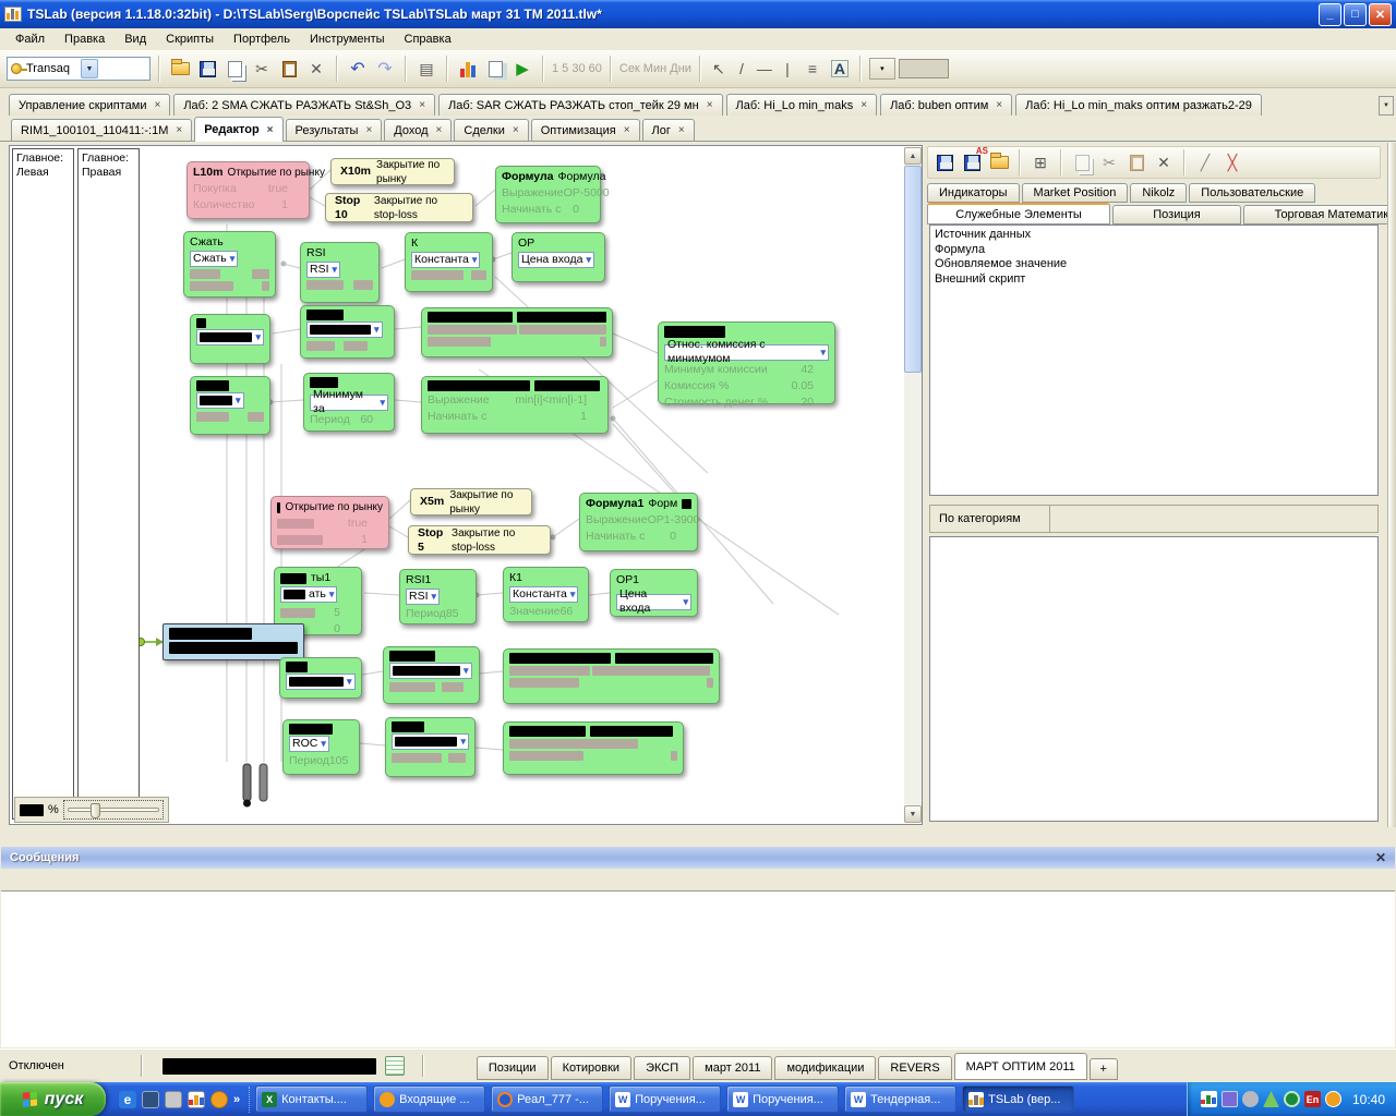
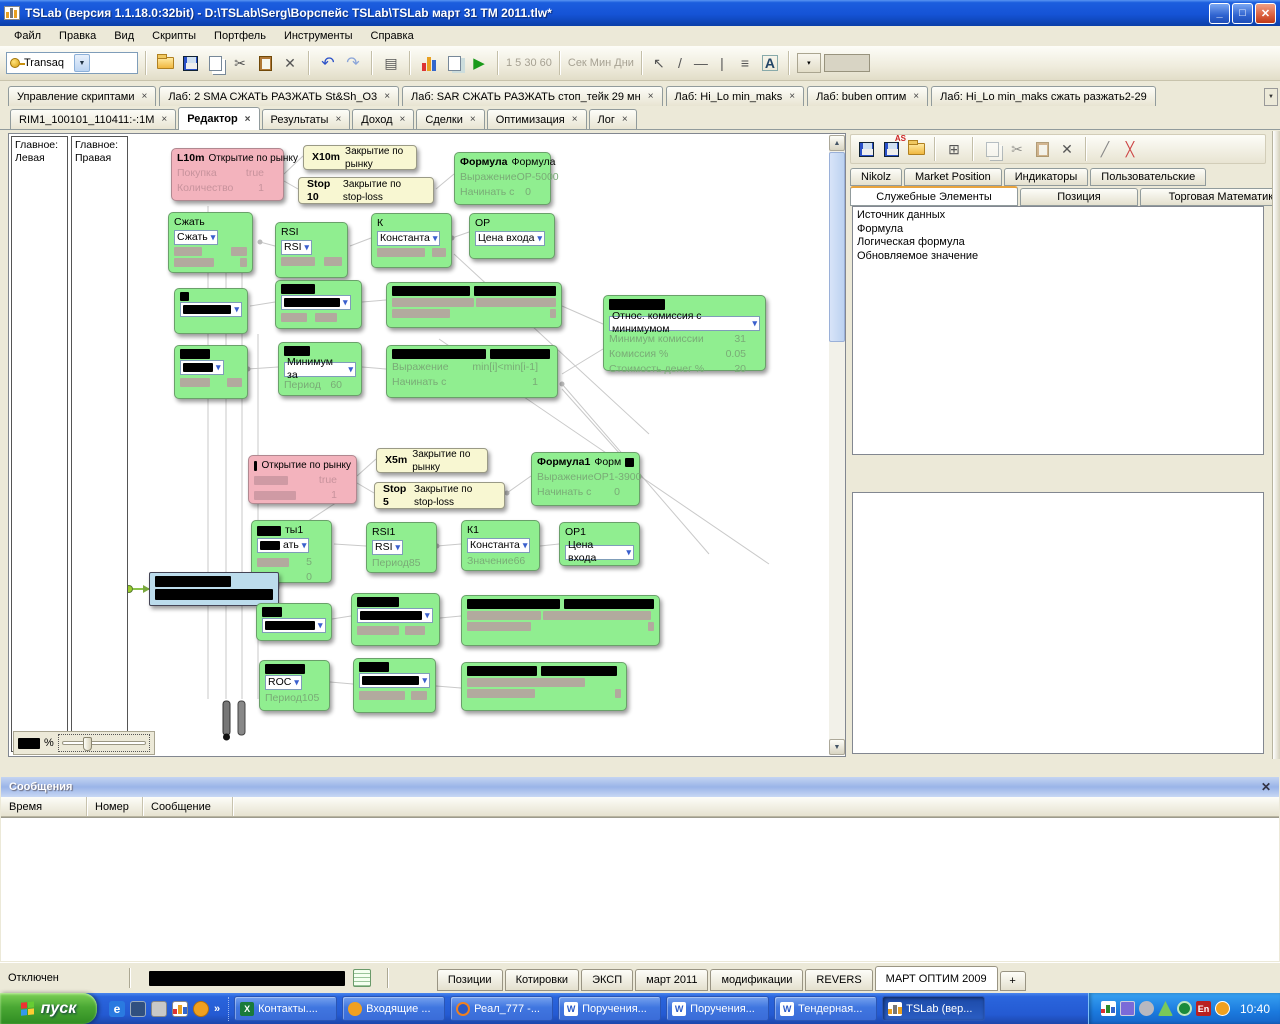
  TSLab (версия 1.1.18.0:32bit) - D:\TSLab\Serg\Ворспейс TSLab\TSLab март 31 ТМ 2011.tlw*
  _
  □
  ✕
  Файл
  Правка
  Вид
  Скрипты
  Портфель
  Инструменты
  Справка
  Transaq
  ✂
  ✕
  ↶
  ↷
  ▤
  ▶
  1 5 30 60
  Сек Мин Дни
  ↖
  /
  —
  |
  ≡
  A
  Управление скриптами
  ×
  Лаб: 2 SMA СЖАТЬ РАЗЖАТЬ St&Sh_O3
  ×
  Лаб: SAR СЖАТЬ РАЗЖАТЬ стоп_тейк 29 мн
  ×
  Лаб: Hi_Lo min_maks
  ×
  Лаб: buben оптим
  ×
- Лаб: Hi_Lo min_maks оптим разжать2-29
+ Лаб: Hi_Lo min_maks сжать разжать2-29
  RIM1_100101_110411:-:1M
  ×
  Редактор
  ×
  Результаты
  ×
  Доход
  ×
  Сделки
  ×
  Оптимизация
  ×
  Лог
  ×
  Главное:
  Левая
  Главное:
  Правая
  L10m
  Открытие по рынку
  Покупка
  true
  Количество
  1
  X10m
  Закрытие по рынку
  Stop 10
  Закрытие по stop-loss
  Формула
  Формула
  Выражение
  ОР-5000
  Начинать с
  0
  Сжать
  Сжать
  ▾
  RSI
  RSI
  ▾
  К
  Константа
  ▾
  ОР
  Цена входа
  ▾
  ▾
  ▾
  Относ. комиссия с минимумом
  ▾
  Минимум комиссии
- 42
+ 31
  Комиссия %
  0.05
  Стоимость денег %
  20
  ▾
  Минимум за
  ▾
  Период
  60
  Выражение
  min[i]<min[i-1]
  Начинать с
  1
  Открытие по рынку
  true
  1
  X5m
  Закрытие по рынку
  Stop 5
  Закрытие по stop-loss
  Формула1
  Форм
  Выражение
  ОР1-3900
  Начинать с
  0
  ты1
  ать
  ▾
  5
  0
  RSI1
  RSI
  ▾
  Период
  85
  К1
  Константа
  ▾
  Значение
  66
  ОР1
  Цена входа
  ▾
  ▾
  ▾
  ROC
  ▾
  Период
  105
  ▾
  %
  AS
  ⊞
  ✂
  ✕
  ╱
  ╳
- Индикаторы
+ Nikolz
  Market Position
- Nikolz
+ Индикаторы
  Пользовательские
  Служебные Элементы
  Позиция
  Торговая Математик
  Источник данных
  Формула
+ Логическая формула
  Обновляемое значение
- Внешний скрипт
- По категориям
  Сообщения
  ✕
+ Время
+ Номер
+ Сообщение
  Отключен
  Позиции
  Котировки
  ЭКСП
  март 2011
  модификации
  REVERS
- МАРТ ОПТИМ 2011
+ МАРТ ОПТИМ 2009
  +
  пуск
  e
  »
  X
  Контакты....
  Входящие ...
  Реал_777 -...
  W
  Поручения...
  W
  Поручения...
  W
  Тендерная...
  TSLab (вер...
  En
  10:40
